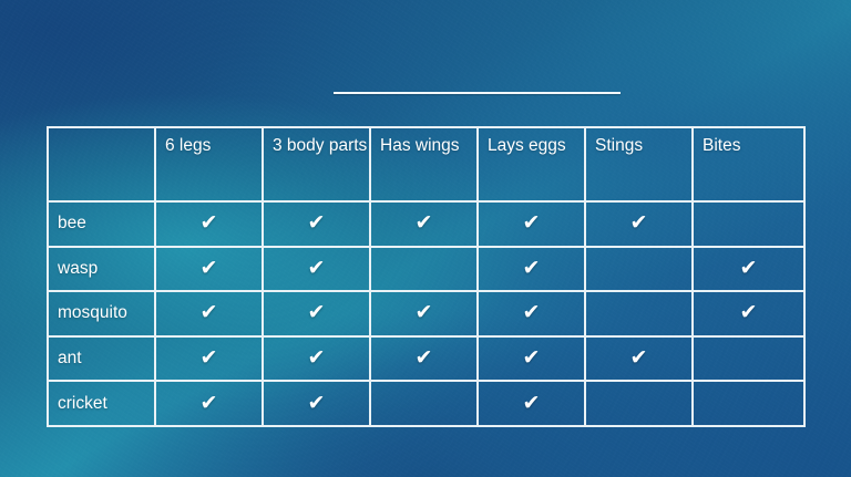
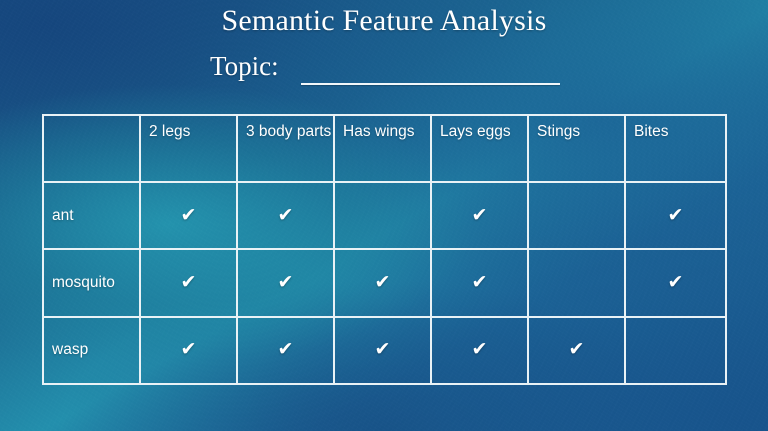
+ Semantic Feature Analysis
+ Topic:
- 	6 legs	3 body parts	Has wings	Lays eggs	Stings	Bites
+ 	2 legs	3 body parts	Has wings	Lays eggs	Stings	Bites
- bee	✔	✔	✔	✔	✔
- wasp	✔	✔		✔		✔
+ ant	✔	✔		✔		✔
  mosquito	✔	✔	✔	✔		✔
- ant	✔	✔	✔	✔	✔
+ wasp	✔	✔	✔	✔	✔
- cricket	✔	✔		✔
